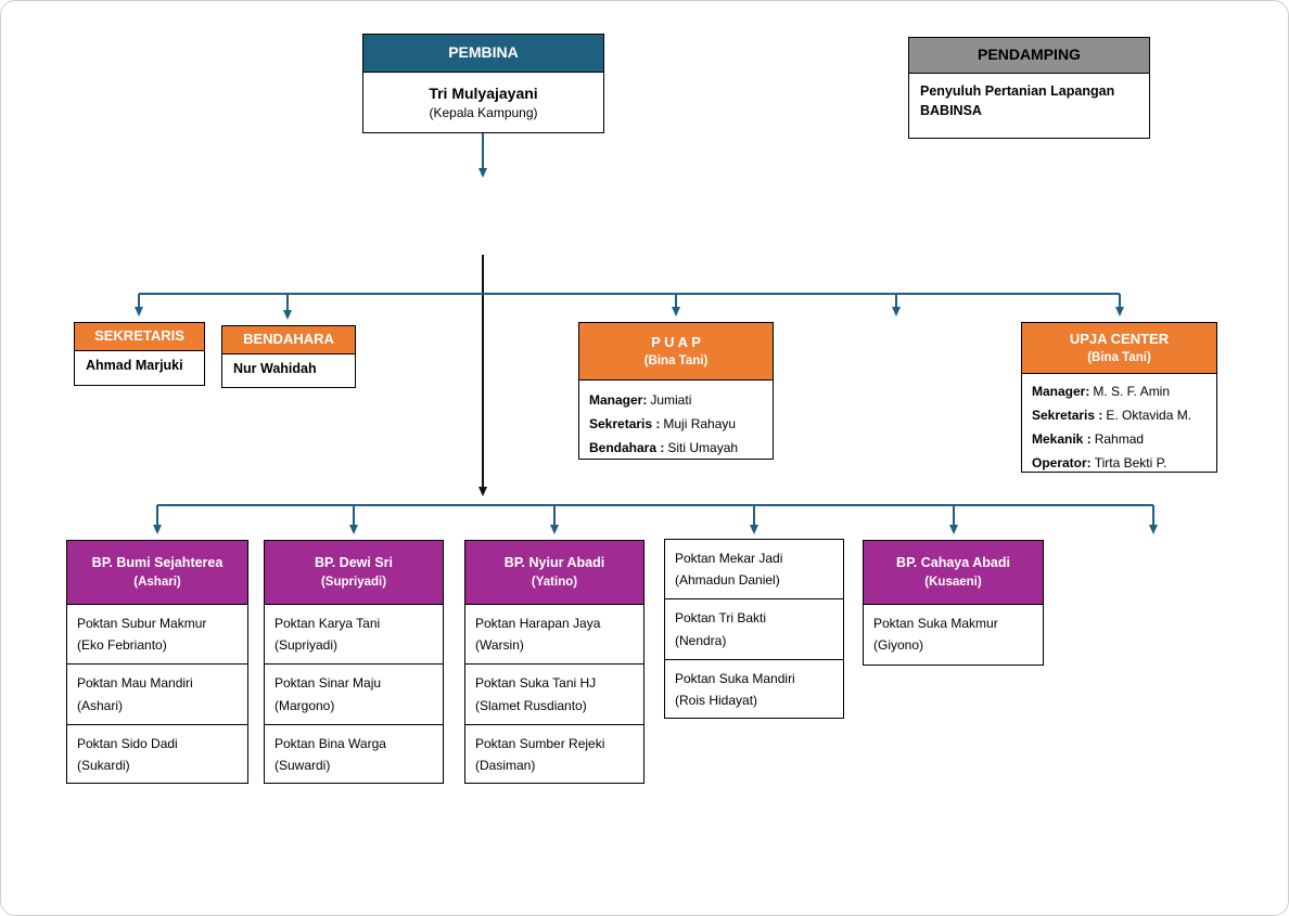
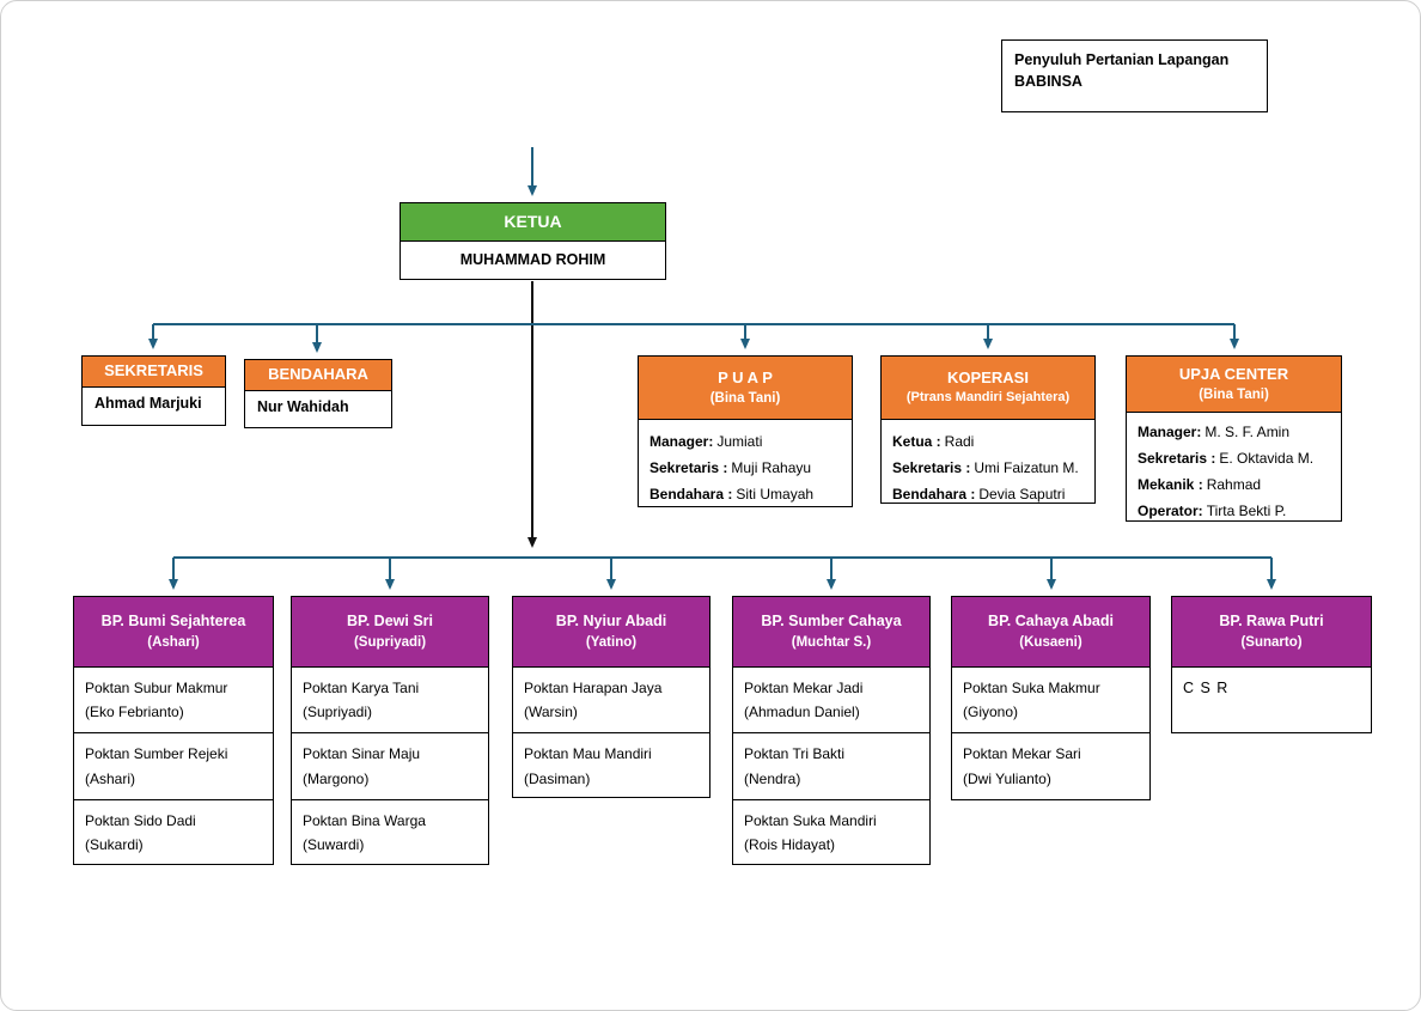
- PEMBINA
- Tri Mulyajayani
- (Kepala Kampung)
- PENDAMPING
  Penyuluh Pertanian Lapangan
  BABINSA
+ KETUA
+ MUHAMMAD ROHIM
  SEKRETARIS
  Ahmad Marjuki
  BENDAHARA
  Nur Wahidah
  P U A P
  (Bina Tani)
  Manager: Jumiati
  Sekretaris : Muji Rahayu
  Bendahara : Siti Umayah
+ KOPERASI
+ (Ptrans Mandiri Sejahtera)
+ Ketua : Radi
+ Sekretaris : Umi Faizatun M.
+ Bendahara : Devia Saputri
  UPJA CENTER
  (Bina Tani)
  Manager: M. S. F. Amin
  Sekretaris : E. Oktavida M.
  Mekanik : Rahmad
  Operator: Tirta Bekti P.
  BP. Bumi Sejahterea
  (Ashari)
  Poktan Subur Makmur
  (Eko Febrianto)
- Poktan Mau Mandiri
+ Poktan Sumber Rejeki
  (Ashari)
  Poktan Sido Dadi
  (Sukardi)
  BP. Dewi Sri
  (Supriyadi)
  Poktan Karya Tani
  (Supriyadi)
  Poktan Sinar Maju
  (Margono)
  Poktan Bina Warga
  (Suwardi)
  BP. Nyiur Abadi
  (Yatino)
  Poktan Harapan Jaya
  (Warsin)
- Poktan Suka Tani HJ
- (Slamet Rusdianto)
- Poktan Sumber Rejeki
+ Poktan Mau Mandiri
  (Dasiman)
+ BP. Sumber Cahaya
+ (Muchtar S.)
  Poktan Mekar Jadi
  (Ahmadun Daniel)
  Poktan Tri Bakti
  (Nendra)
  Poktan Suka Mandiri
  (Rois Hidayat)
  BP. Cahaya Abadi
  (Kusaeni)
  Poktan Suka Makmur
  (Giyono)
+ Poktan Mekar Sari
+ (Dwi Yulianto)
+ BP. Rawa Putri
+ (Sunarto)
+ C S R
